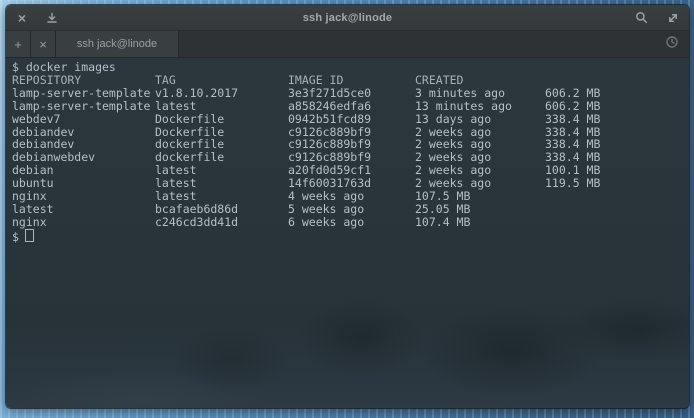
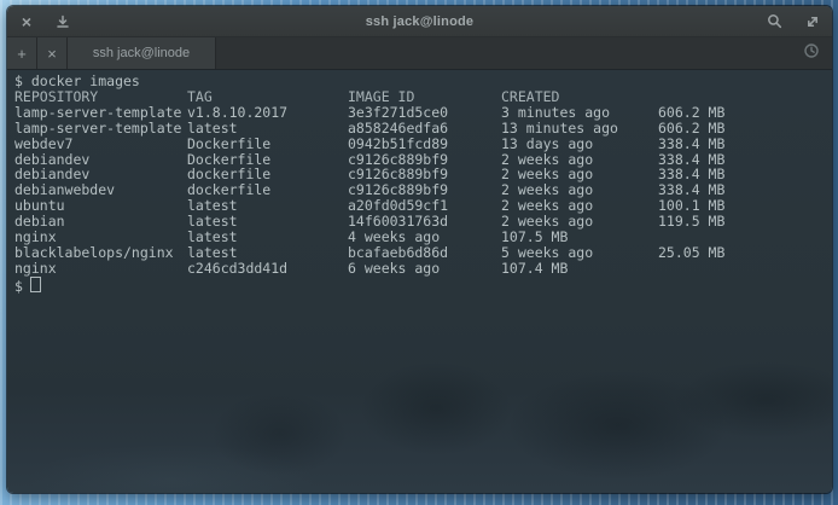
  ×
  ssh jack@linode
  +
  ×
  ssh jack@linode
  $ docker images
  REPOSITORY
  TAG
  IMAGE ID
  CREATED
  lamp-server-template
  v1.8.10.2017
  3e3f271d5ce0
  3 minutes ago
  606.2 MB
  lamp-server-template
  latest
  a858246edfa6
  13 minutes ago
  606.2 MB
  webdev7
  Dockerfile
  0942b51fcd89
  13 days ago
  338.4 MB
  debiandev
  Dockerfile
  c9126c889bf9
  2 weeks ago
  338.4 MB
  debiandev
  dockerfile
  c9126c889bf9
  2 weeks ago
  338.4 MB
  debianwebdev
  dockerfile
  c9126c889bf9
  2 weeks ago
  338.4 MB
- debian
+ ubuntu
  latest
  a20fd0d59cf1
  2 weeks ago
  100.1 MB
- ubuntu
+ debian
  latest
  14f60031763d
  2 weeks ago
  119.5 MB
  nginx
  latest
  4 weeks ago
  107.5 MB
+ blacklabelops/nginx
  latest
  bcafaeb6d86d
  5 weeks ago
  25.05 MB
  nginx
  c246cd3dd41d
  6 weeks ago
  107.4 MB
  $
